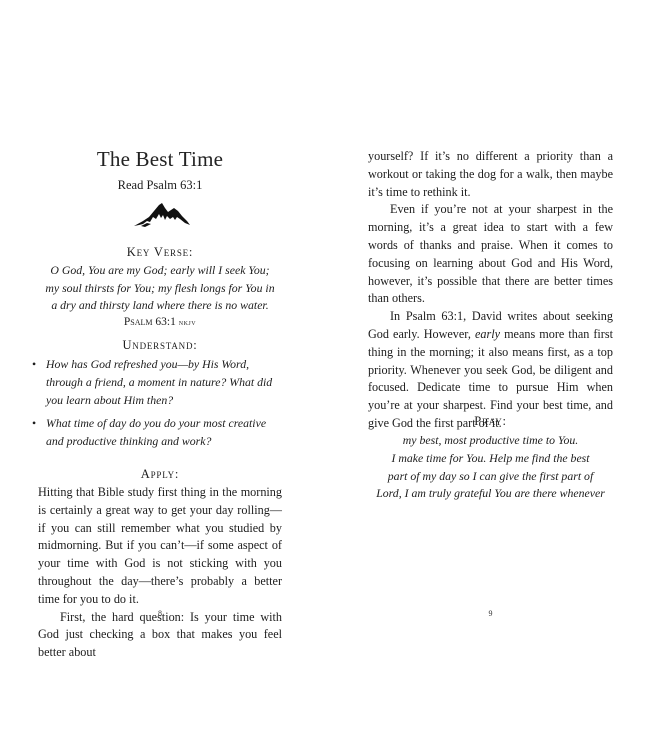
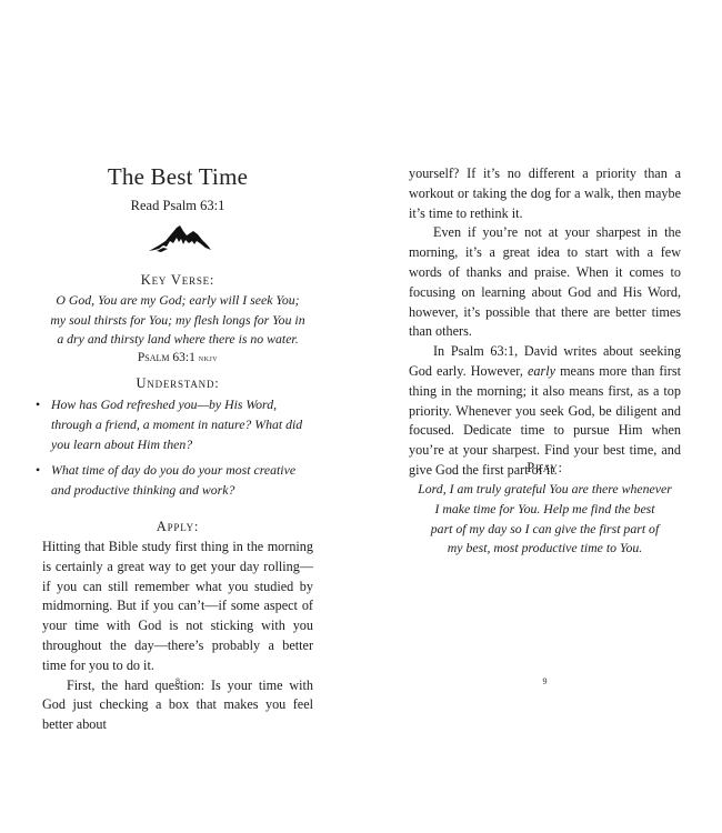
  The Best Time
  Read Psalm 63:1
  Key Verse:
  O God, You are my God; early will I seek You;
  my soul thirsts for You; my flesh longs for You in
  a dry and thirsty land where there is no water.
  Psalm 63:1 nkjv
  Understand:
  •
  How has God refreshed you—by His Word, through a friend, a moment in nature? What did you learn about Him then?
  •
  What time of day do you do your most creative and productive thinking and work?
  Apply:
  Hitting that Bible study first thing in the morning is certainly a great way to get your day rolling—if you can still remember what you studied by midmorning. But if you can’t—if some aspect of your time with God is not sticking with you throughout the day—there’s probably a better time for you to do it.
  First, the hard question: Is your time with God just checking a box that makes you feel better about
  8
  yourself? If it’s no different a priority than a workout or taking the dog for a walk, then maybe it’s time to rethink it.
  Even if you’re not at your sharpest in the morning, it’s a great idea to start with a few words of thanks and praise. When it comes to focusing on learning about God and His Word, however, it’s possible that there are better times than others.
  In Psalm 63:1, David writes about seeking God early. However, early means more than first thing in the morning; it also means first, as a top priority. Whenever you seek God, be diligent and focused. Dedicate time to pursue Him when you’re at your sharpest. Find your best time, and give God the first part of it.
  Pray:
- my best, most productive time to You.
+ Lord, I am truly grateful You are there whenever
  I make time for You. Help me find the best
  part of my day so I can give the first part of
- Lord, I am truly grateful You are there whenever
+ my best, most productive time to You.
  9
